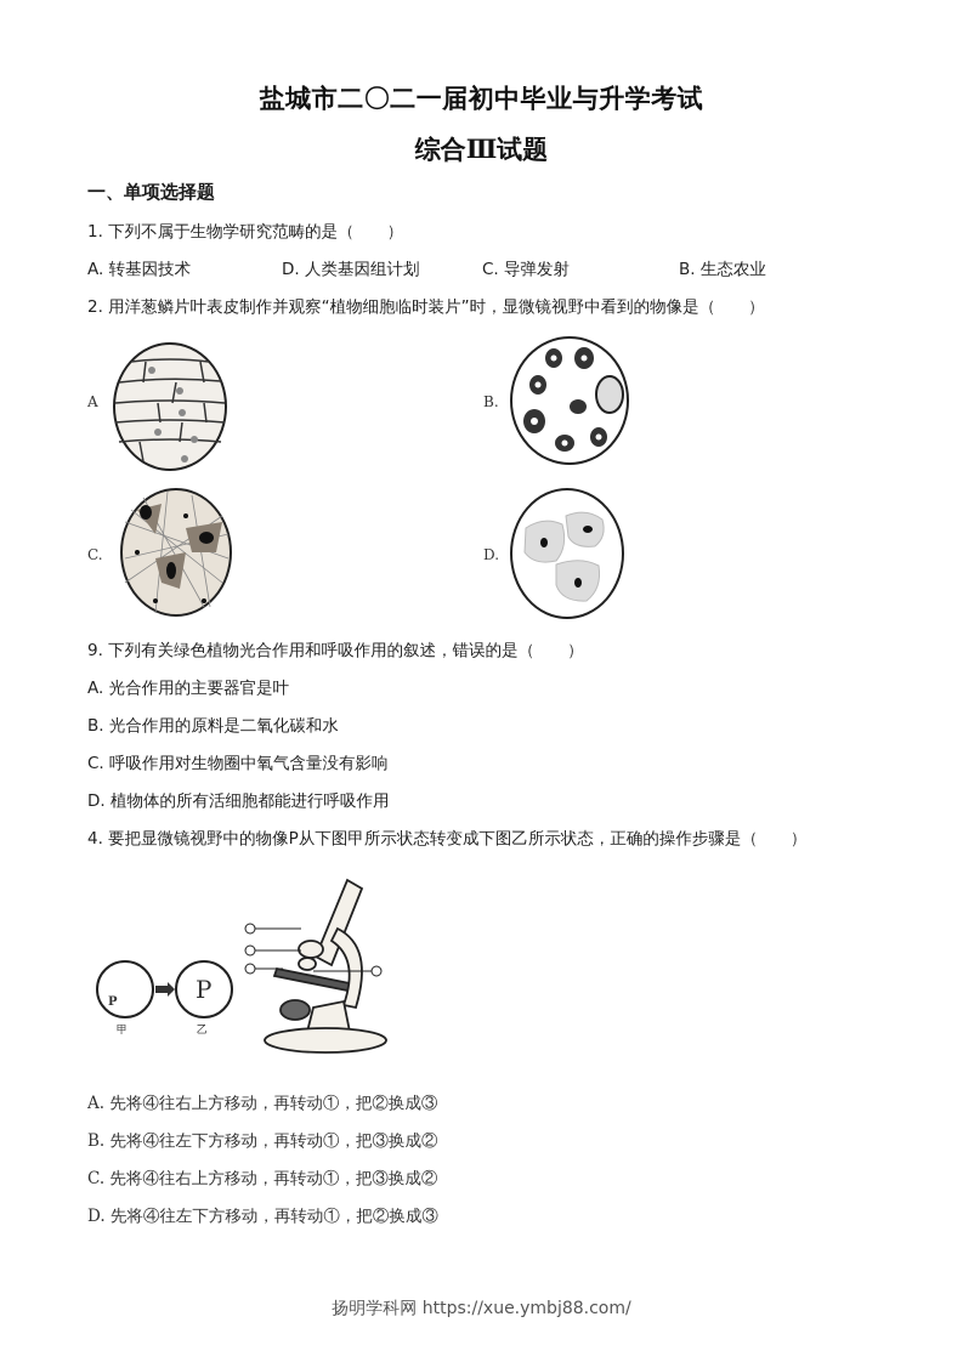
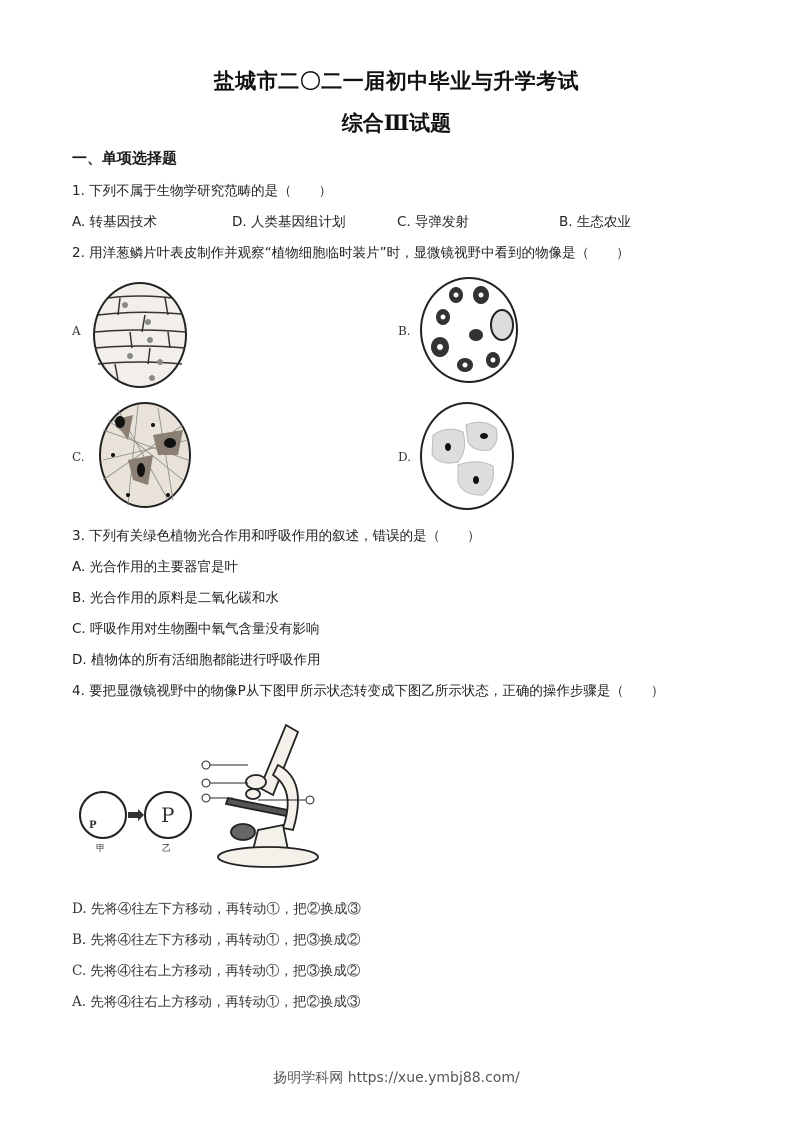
  盐城市二〇二一届初中毕业与升学考试
  综合Ⅲ试题
  一、单项选择题
  1. 下列不属于生物学研究范畴的是（ ）
  A. 转基因技术
  D. 人类基因组计划
  C. 导弹发射
  B. 生态农业
  2. 用洋葱鳞片叶表皮制作并观察“植物细胞临时装片”时，显微镜视野中看到的物像是（ ）
  A
  B.
  C.
  D.
- 9. 下列有关绿色植物光合作用和呼吸作用的叙述，错误的是（ ）
+ 3. 下列有关绿色植物光合作用和呼吸作用的叙述，错误的是（ ）
  A. 光合作用的主要器官是叶
  B. 光合作用的原料是二氧化碳和水
  C. 呼吸作用对生物圈中氧气含量没有影响
  D. 植物体的所有活细胞都能进行呼吸作用
  4. 要把显微镜视野中的物像P从下图甲所示状态转变成下图乙所示状态，正确的操作步骤是（ ）
  P
  P
  甲
  乙
- A. 先将④往右上方移动，再转动①，把②换成③
+ D. 先将④往左下方移动，再转动①，把②换成③
  B. 先将④往左下方移动，再转动①，把③换成②
  C. 先将④往右上方移动，再转动①，把③换成②
- D. 先将④往左下方移动，再转动①，把②换成③
+ A. 先将④往右上方移动，再转动①，把②换成③
  扬明学科网 https://xue.ymbj88.com/
